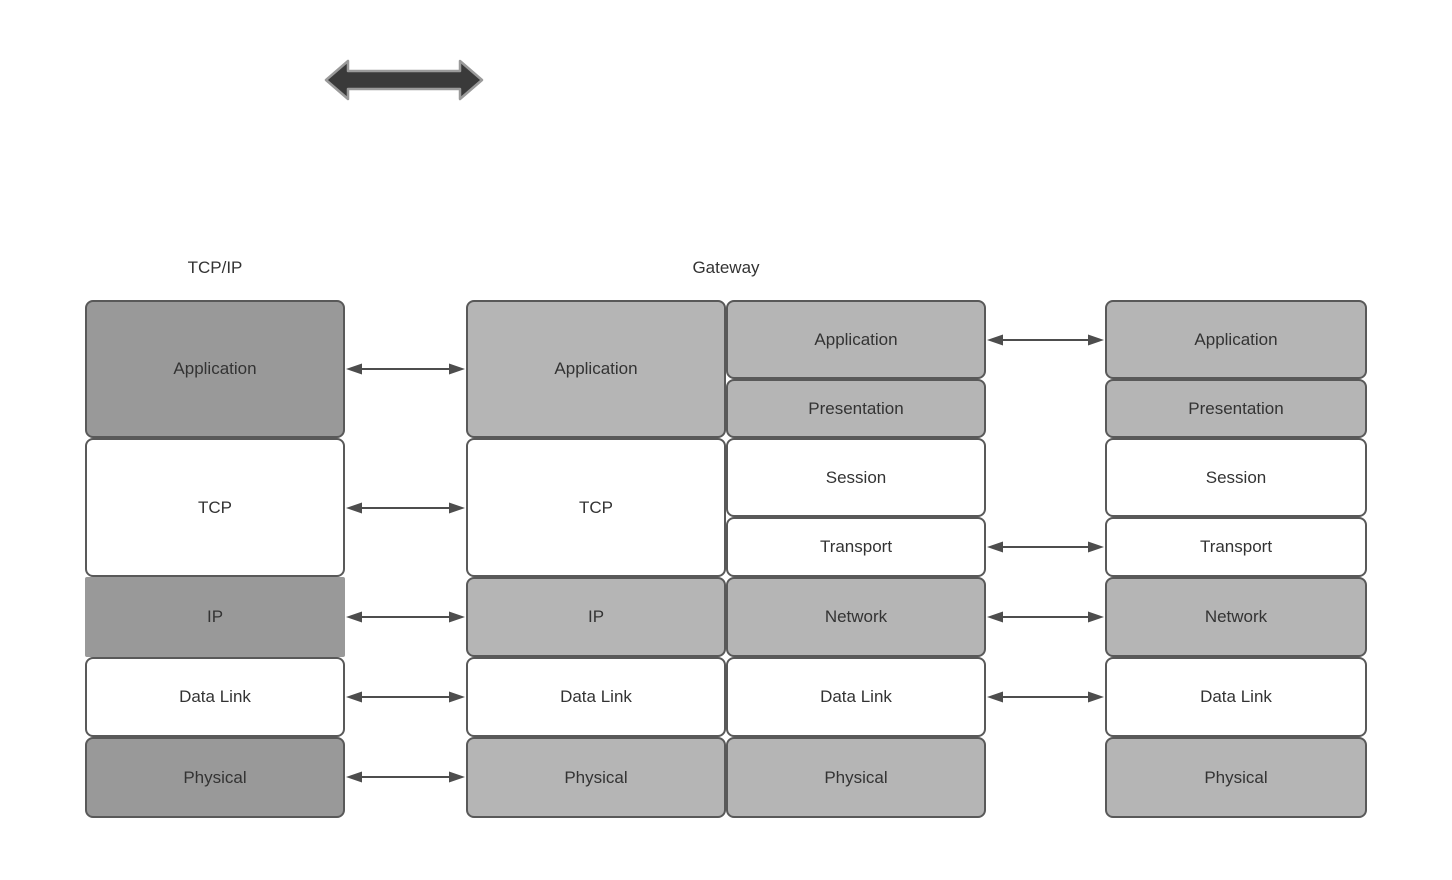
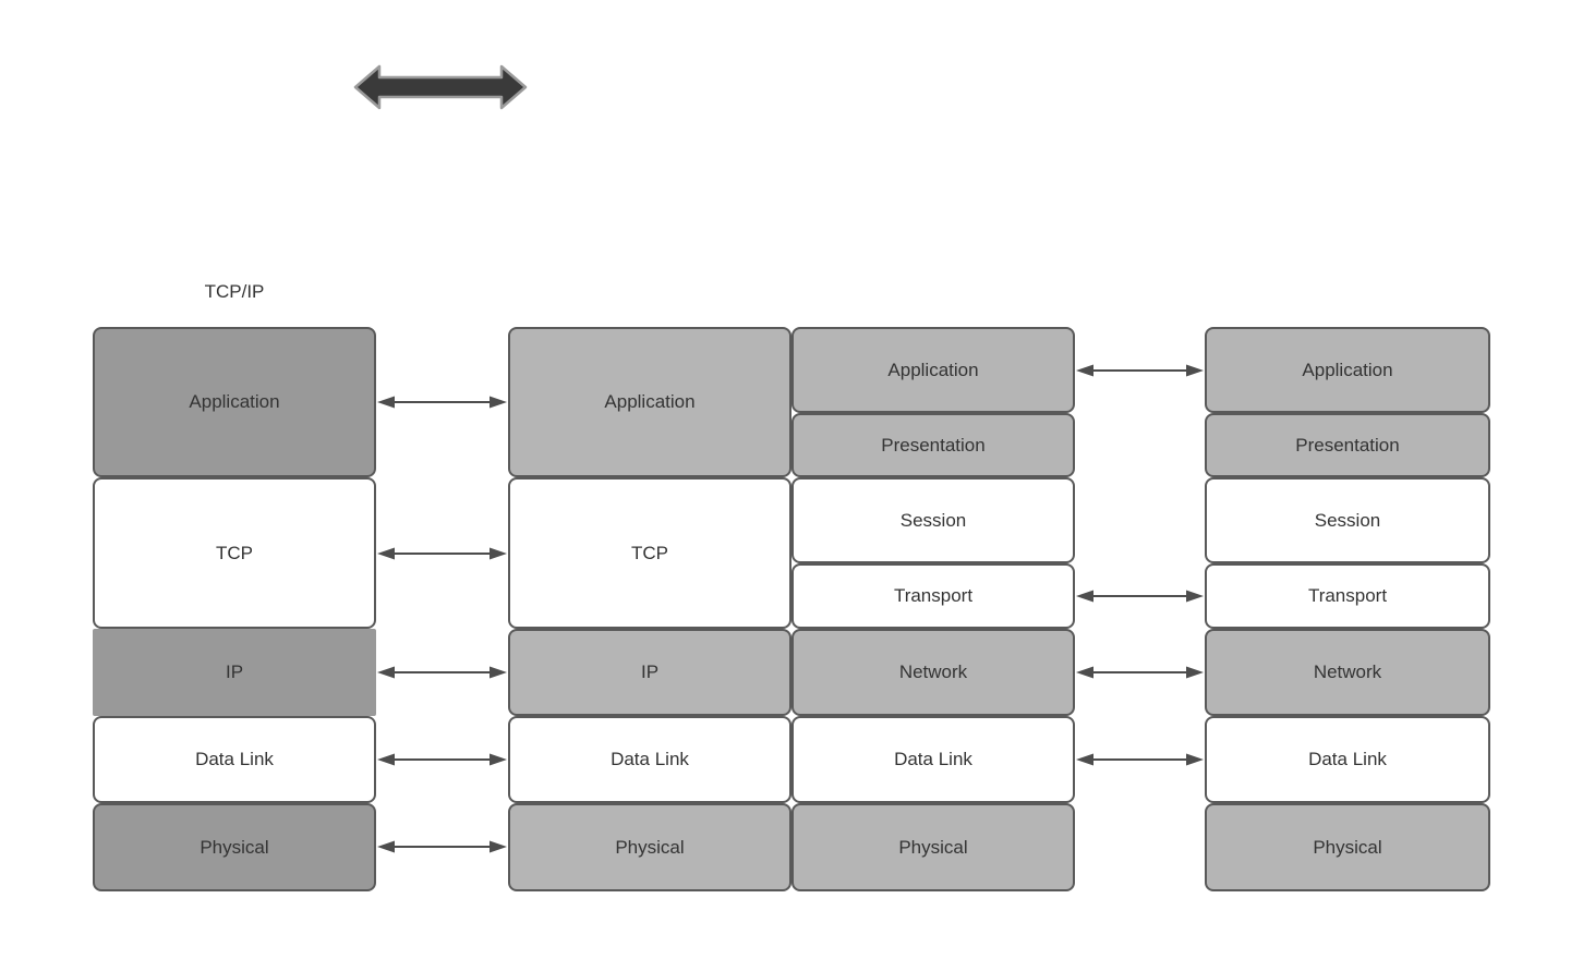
  TCP/IP
- Gateway
  Application
  TCP
  IP
  Data Link
  Physical
  Application
  TCP
  IP
  Data Link
  Physical
  Application
  Presentation
  Session
  Transport
  Network
  Data Link
  Physical
  Application
  Presentation
  Session
  Transport
  Network
  Data Link
  Physical
